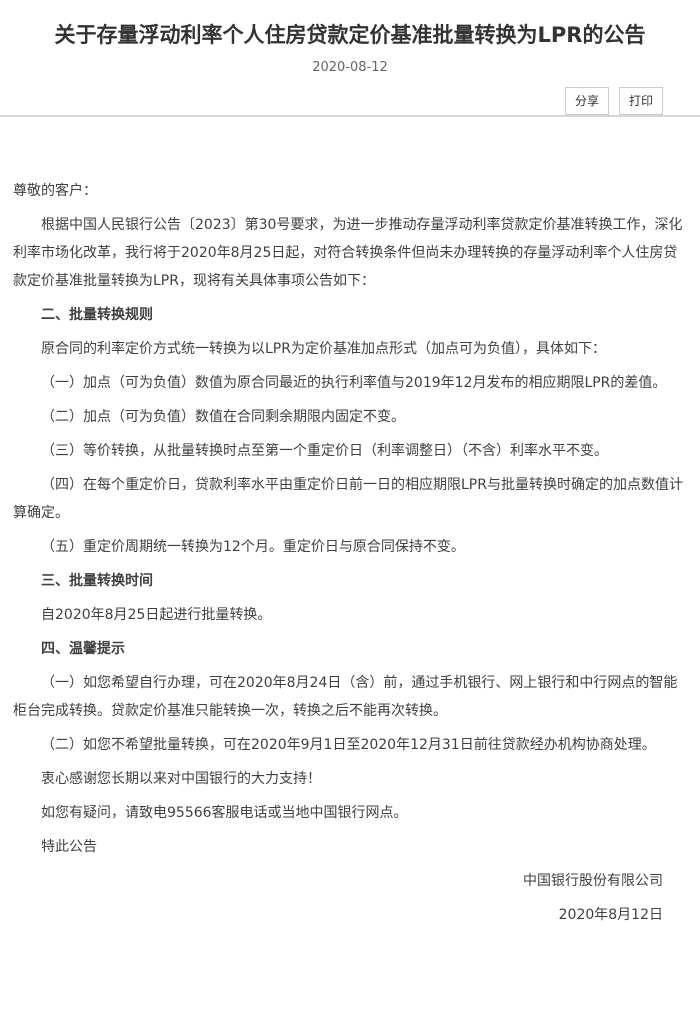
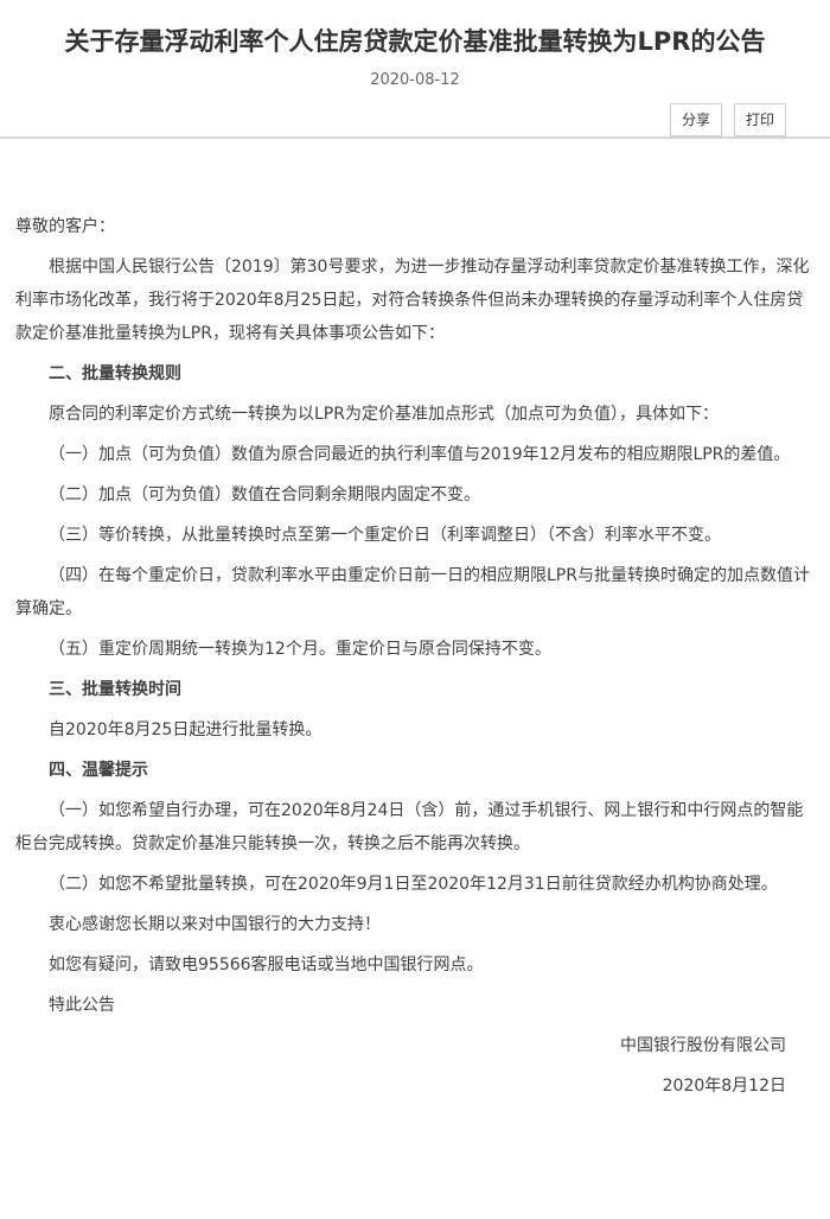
  关于存量浮动利率个人住房贷款定价基准批量转换为LPR的公告
  2020-08-12
  分享
  打印
  尊敬的客户：
- 根据中国人民银行公告〔2023〕第30号要求，为进一步推动存量浮动利率贷款定价基准转换工作，深化利率市场化改革，我行将于2020年8月25日起，对符合转换条件但尚未办理转换的存量浮动利率个人住房贷款定价基准批量转换为LPR，现将有关具体事项公告如下：
+ 根据中国人民银行公告〔2019〕第30号要求，为进一步推动存量浮动利率贷款定价基准转换工作，深化利率市场化改革，我行将于2020年8月25日起，对符合转换条件但尚未办理转换的存量浮动利率个人住房贷款定价基准批量转换为LPR，现将有关具体事项公告如下：
  二、批量转换规则
  原合同的利率定价方式统一转换为以LPR为定价基准加点形式（加点可为负值），具体如下：
  （一）加点（可为负值）数值为原合同最近的执行利率值与2019年12月发布的相应期限LPR的差值。
  （二）加点（可为负值）数值在合同剩余期限内固定不变。
  （三）等价转换，从批量转换时点至第一个重定价日（利率调整日）（不含）利率水平不变。
  （四）在每个重定价日，贷款利率水平由重定价日前一日的相应期限LPR与批量转换时确定的加点数值计算确定。
  （五）重定价周期统一转换为12个月。重定价日与原合同保持不变。
  三、批量转换时间
  自2020年8月25日起进行批量转换。
  四、温馨提示
  （一）如您希望自行办理，可在2020年8月24日（含）前，通过手机银行、网上银行和中行网点的智能柜台完成转换。贷款定价基准只能转换一次，转换之后不能再次转换。
  （二）如您不希望批量转换，可在2020年9月1日至2020年12月31日前往贷款经办机构协商处理。
  衷心感谢您长期以来对中国银行的大力支持！
  如您有疑问，请致电95566客服电话或当地中国银行网点。
  特此公告
  中国银行股份有限公司
  2020年8月12日
